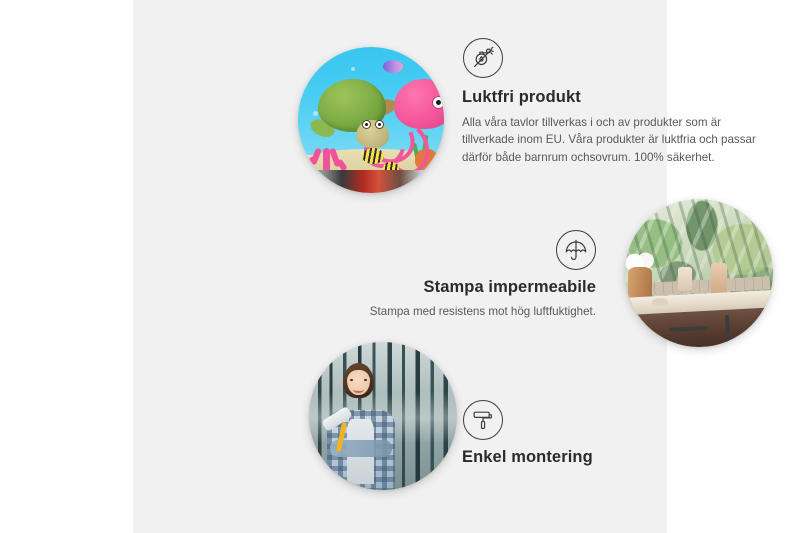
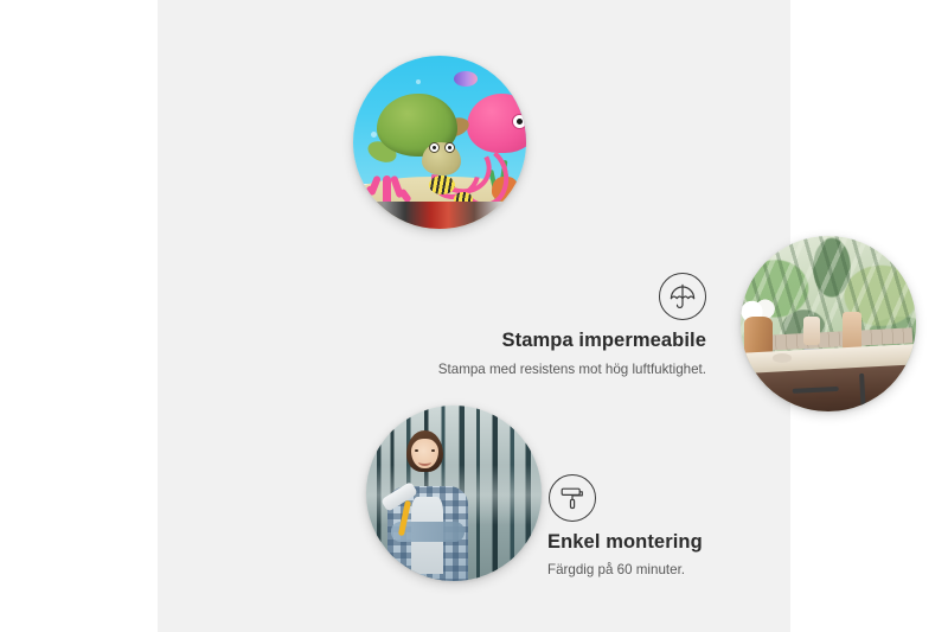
- Luktfri produkt
- Alla våra tavlor tillverkas i och av produkter som är tillverkade inom EU. Våra produkter är luktfria och passar därför både barnrum ochsovrum. 100% säkerhet.
  Stampa impermeabile
  Stampa med resistens mot hög luftfuktighet.
  Enkel montering
+ Färgdig på 60 minuter.
